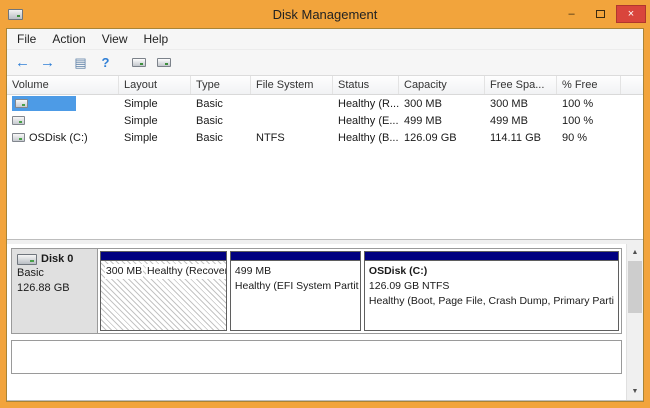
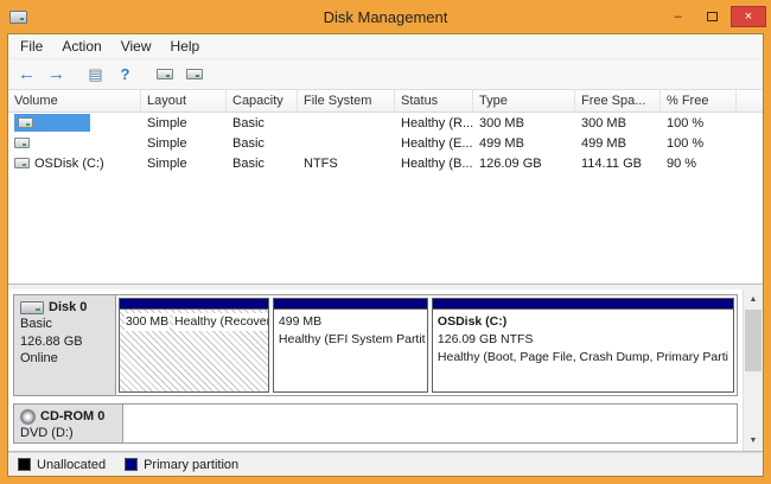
  Disk Management
  –
  ×
  File
  Action
  View
  Help
  ←
  →
  ▤
  ?
  Volume
  Layout
- Type
+ Capacity
  File System
  Status
- Capacity
+ Type
  Free Spa...
  % Free
  Simple
  Basic
  Healthy (R...
  300 MB
  300 MB
  100 %
  Simple
  Basic
  Healthy (E...
  499 MB
  499 MB
  100 %
  OSDisk (C:)
  Simple
  Basic
  NTFS
  Healthy (B...
  126.09 GB
  114.11 GB
  90 %
  Disk 0
  Basic
  126.88 GB
+ Online
  300 MB Healthy (Recove
  499 MB
  Healthy (EFI System Partit
  OSDisk (C:)
  126.09 GB NTFS
  Healthy (Boot, Page File, Crash Dump, Primary Parti
+ CD-ROM 0
+ DVD (D:)
+ Unallocated
+ Primary partition
